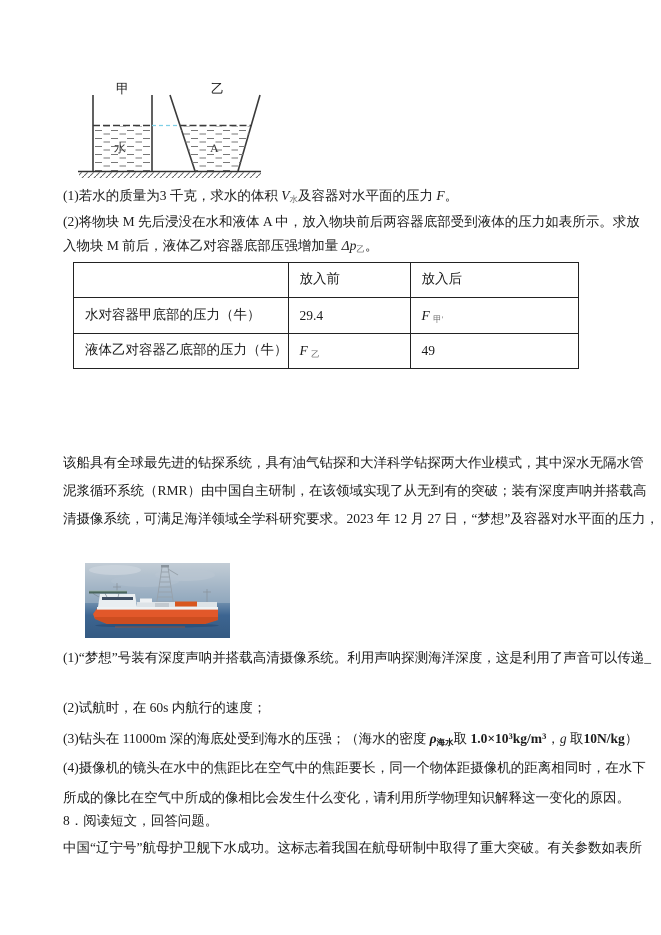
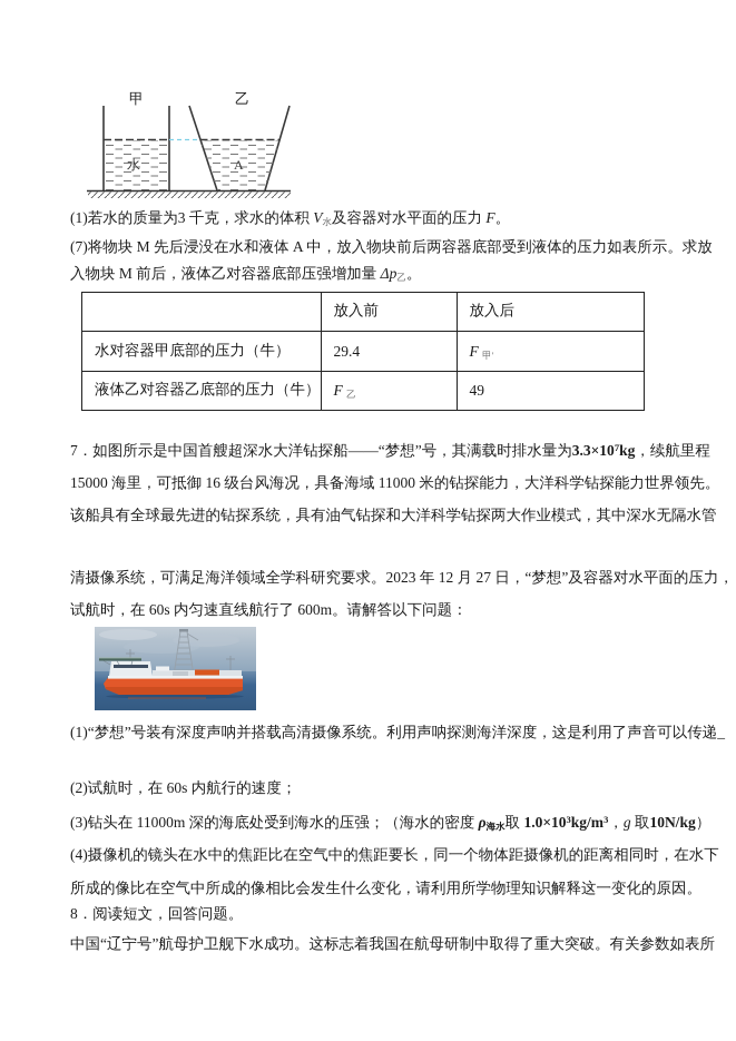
  甲
  乙
  水
  A
  (1)若水的质量为3 千克，求水的体积 V水及容器对水平面的压力 F。
- (2)将物块 M 先后浸没在水和液体 A 中，放入物块前后两容器底部受到液体的压力如表所示。求放
+ (7)将物块 M 先后浸没在水和液体 A 中，放入物块前后两容器底部受到液体的压力如表所示。求放
  入物块 M 前后，液体乙对容器底部压强增加量 Δp乙。
  	放入前	放入后
  水对容器甲底部的压力（牛）	29.4	F 甲′
  液体乙对容器乙底部的压力（牛）	F 乙	49
+ 7．如图所示是中国首艘超深水大洋钻探船——“梦想”号，其满载时排水量为3.3×107kg，续航里程
+ 15000 海里，可抵御 16 级台风海况，具备海域 11000 米的钻探能力，大洋科学钻探能力世界领先。
  该船具有全球最先进的钻探系统，具有油气钻探和大洋科学钻探两大作业模式，其中深水无隔水管
- 泥浆循环系统（RMR）由中国自主研制，在该领域实现了从无到有的突破；装有深度声呐并搭载高
  清摄像系统，可满足海洋领域全学科研究要求。2023 年 12 月 27 日，“梦想”及容器对水平面的压力，
+ 试航时，在 60s 内匀速直线航行了 600m。请解答以下问题：
  (1)“梦想”号装有深度声呐并搭载高清摄像系统。利用声呐探测海洋深度，这是利用了声音可以传递_
  (2)试航时，在 60s 内航行的速度；
  (3)钻头在 11000m 深的海底处受到海水的压强；（海水的密度 ρ海水取 1.0×103kg/m3，g 取10N/kg）
  (4)摄像机的镜头在水中的焦距比在空气中的焦距要长，同一个物体距摄像机的距离相同时，在水下
  所成的像比在空气中所成的像相比会发生什么变化，请利用所学物理知识解释这一变化的原因。
  8．阅读短文，回答问题。
  中国“辽宁号”航母护卫舰下水成功。这标志着我国在航母研制中取得了重大突破。有关参数如表所
